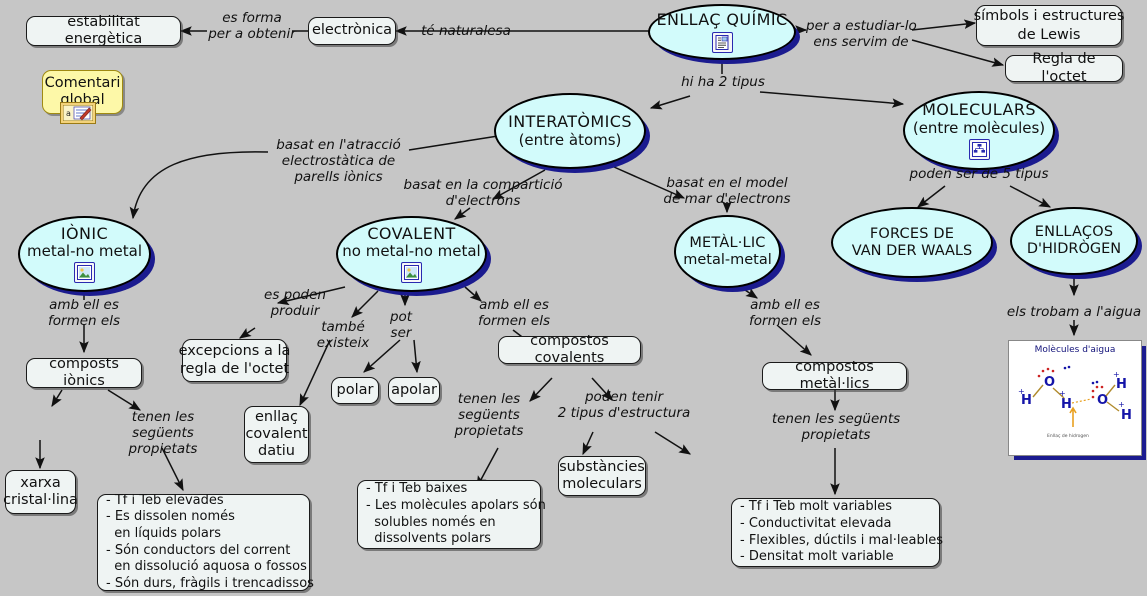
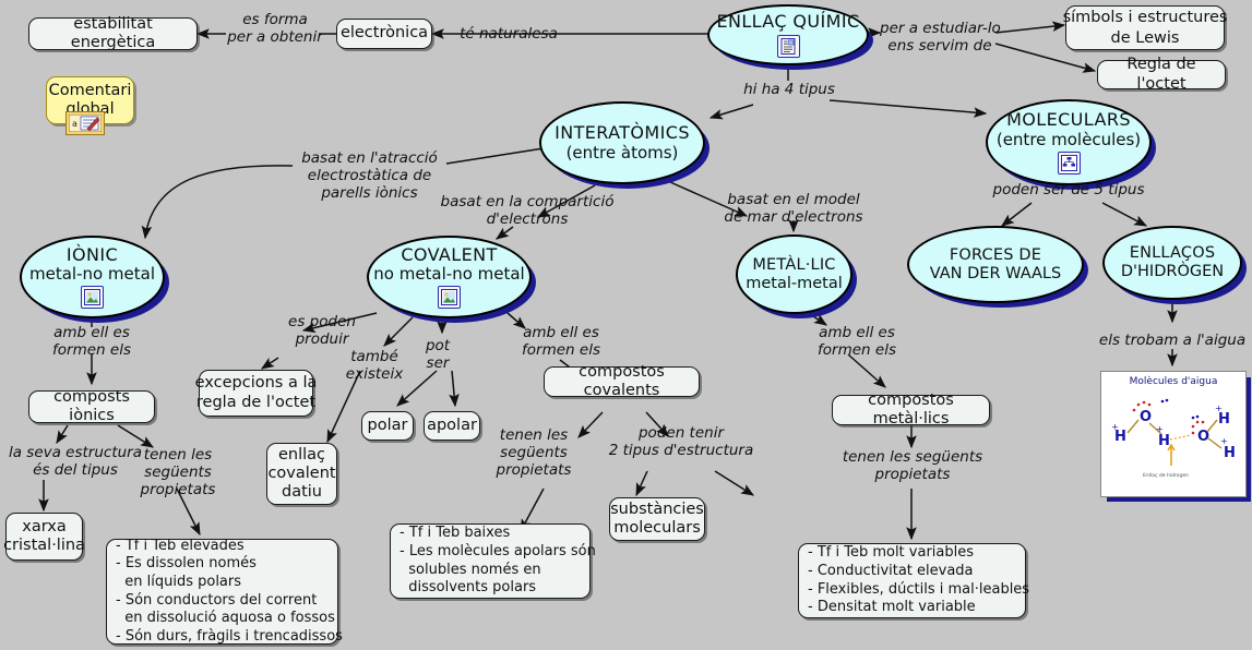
  estabilitat energètica
  electrònica
  símbols i estructures
  de Lewis
  Regla de l'octet
  Comentari
  global
  a
  ENLLAÇ QUÍMIC
  INTERATÒMICS
  (entre àtoms)
  MOLECULARS
  (entre molècules)
  IÒNIC
  metal-no metal
  COVALENT
  no metal-no metal
  METÀL·LIC
  metal-metal
  FORCES DE
  VAN DER WAALS
  ENLLAÇOS
  D'HIDRÒGEN
  composts iònics
  xarxa
  cristal·lina
  excepcions a la
  regla de l'octet
  enllaç
  covalent
  datiu
  polar
  apolar
  compostos covalents
  substàncies
  moleculars
  compostos metàl·lics
  - Tf i Teb elevades
  - Es dissolen només
  en líquids polars
  - Són conductors del corrent
  en dissolució aquosa o fossos
  - Són durs, fràgils i trencadissos
  - Tf i Teb baixes
  - Les molècules apolars són
  solubles només en
  dissolvents polars
  - Tf i Teb molt variables
  - Conductivitat elevada
  - Flexibles, dúctils i mal·leables
  - Densitat molt variable
  Molècules d'aigua
  O
  H
  H
  O
  H
  H
  +
  +
  +
  +
  es forma
  per a obtenir
  té naturalesa
  per a estudiar-lo
  ens servim de
- hi ha 2 tipus
+ hi ha 4 tipus
  basat en l'atracció
  electrostàtica de
  parells iònics
  basat en la compartició
  d'electrons
  basat en el model
  de mar d'electrons
  poden ser de 5 tipus
  amb ell es
  formen els
  es poden
  produir
  també
  existeix
  pot
  ser
  amb ell es
  formen els
  amb ell es
  formen els
+ la seva estructura
+ és del tipus
  tenen les
  següents
  propietats
  tenen les
  següents
  propietats
  poden tenir
  2 tipus d'estructura
  tenen les següents
  propietats
  els trobam a l'aigua
